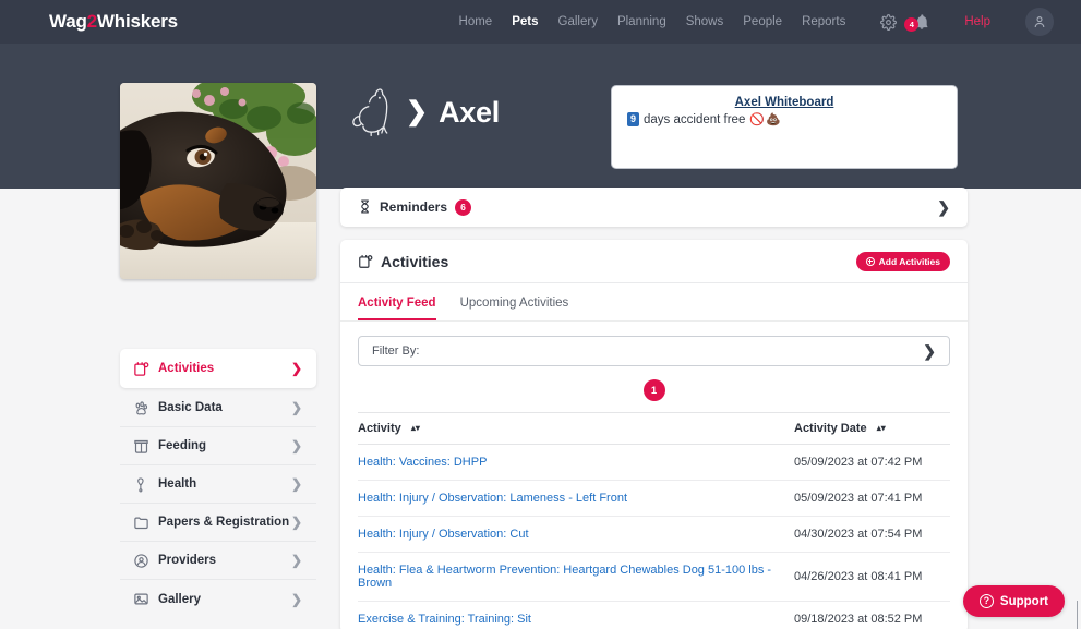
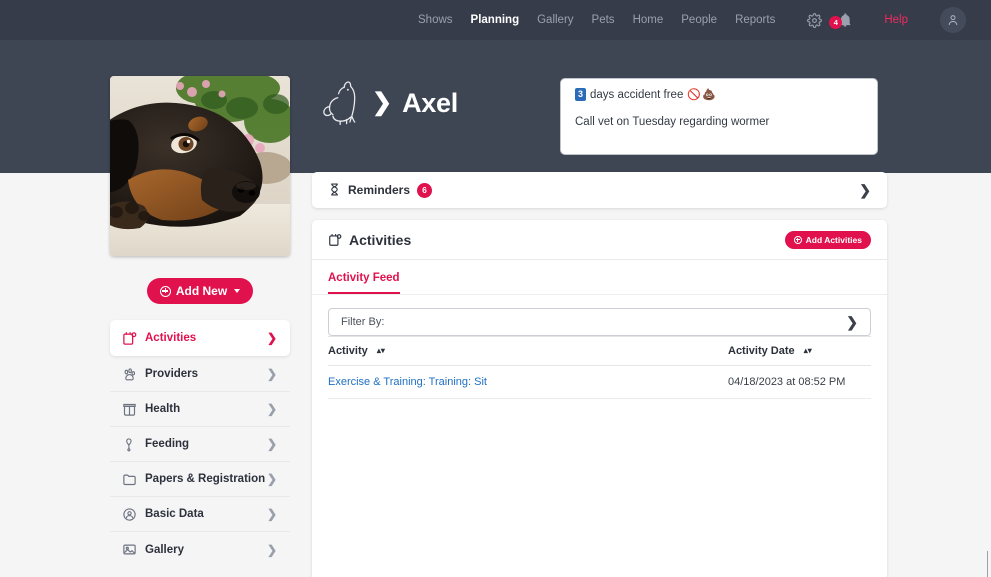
- Wag2Whiskers
- Home
+ Shows
- Pets
+ Planning
  Gallery
- Planning
+ Pets
- Shows
+ Home
  People
  Reports
  4
  Help
  ❯
  Axel
- Axel Whiteboard
- 9
+ 3
  days accident free
  🚫💩
+ Call vet on Tuesday regarding wormer
+ Add New
  Activities
  ❯
- Basic Data
+ Providers
  ❯
- Feeding
+ Health
  ❯
- Health
+ Feeding
  ❯
  Papers & Registration
  ❯
- Providers
+ Basic Data
  ❯
  Gallery
  ❯
  Reminders
  6
  ❯
  Activities
  Add Activities
  Activity Feed
- Upcoming Activities
  Filter By:
  ❯
- 1
  Activity ▴▾	Activity Date ▴▾
- Health: Vaccines: DHPP	05/09/2023 at 07:42 PM
- Health: Injury / Observation: Lameness - Left Front	05/09/2023 at 07:41 PM
- Health: Injury / Observation: Cut	04/30/2023 at 07:54 PM
- Health: Flea & Heartworm Prevention: Heartgard Chewables Dog 51-100 lbs - Brown	04/26/2023 at 08:41 PM
- Exercise & Training: Training: Sit	09/18/2023 at 08:52 PM
+ Exercise & Training: Training: Sit	04/18/2023 at 08:52 PM
- ?
- Support
